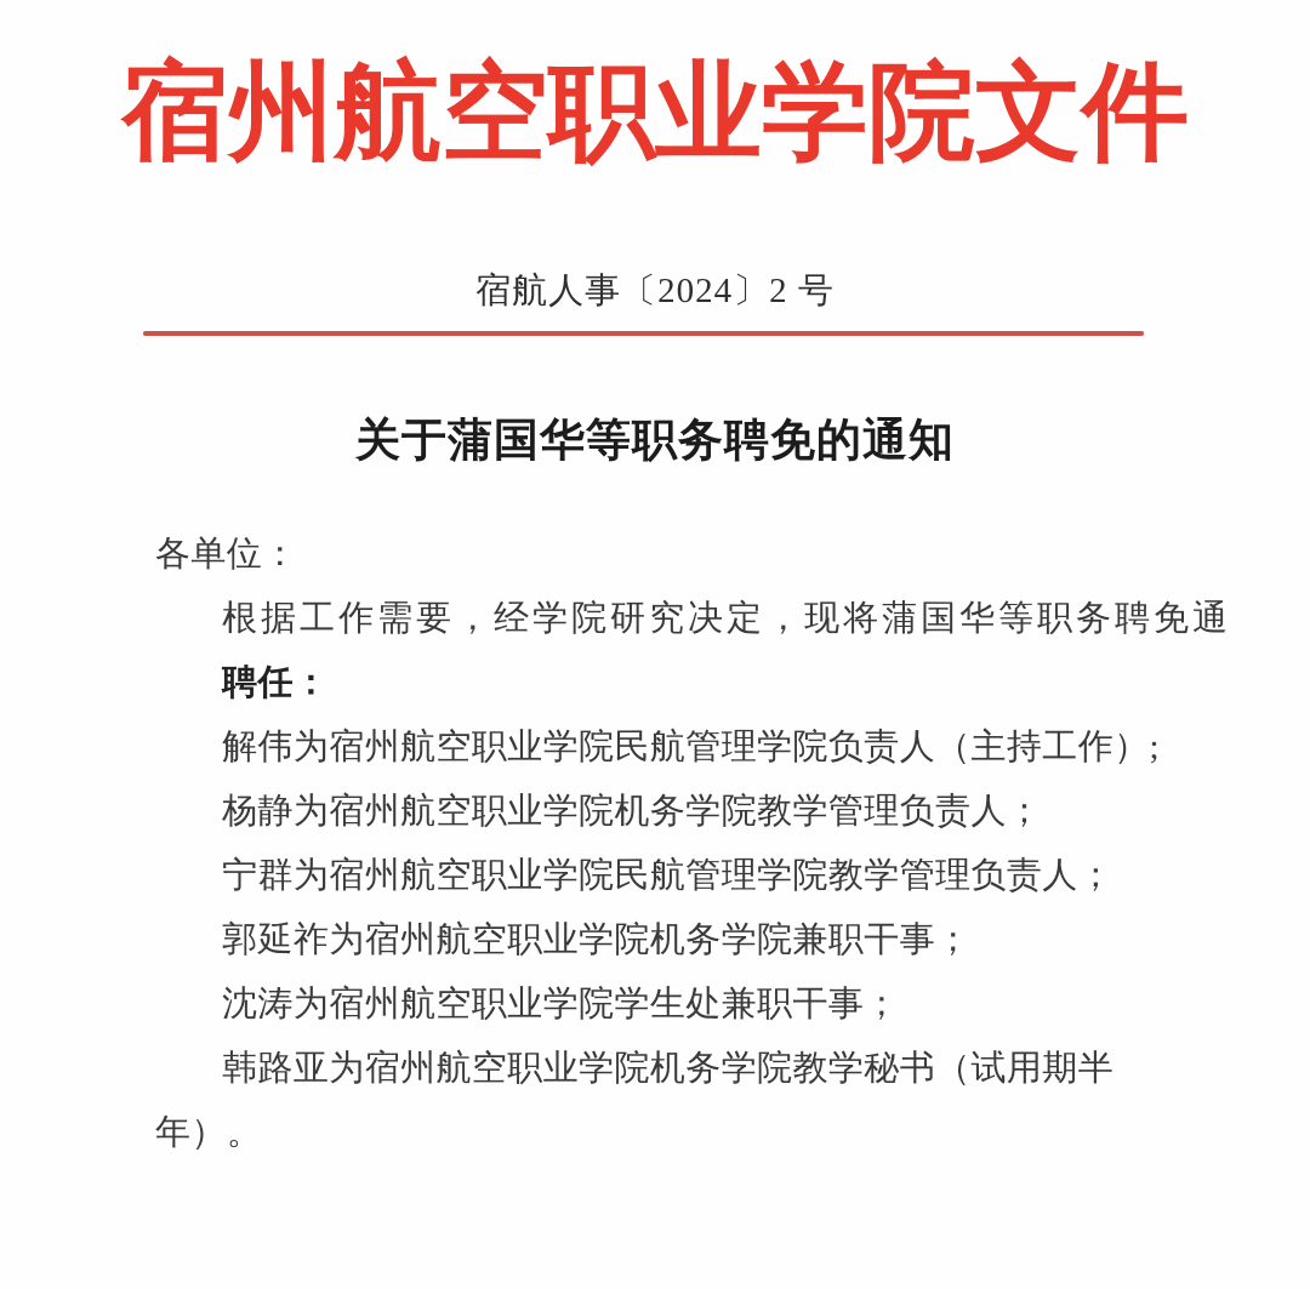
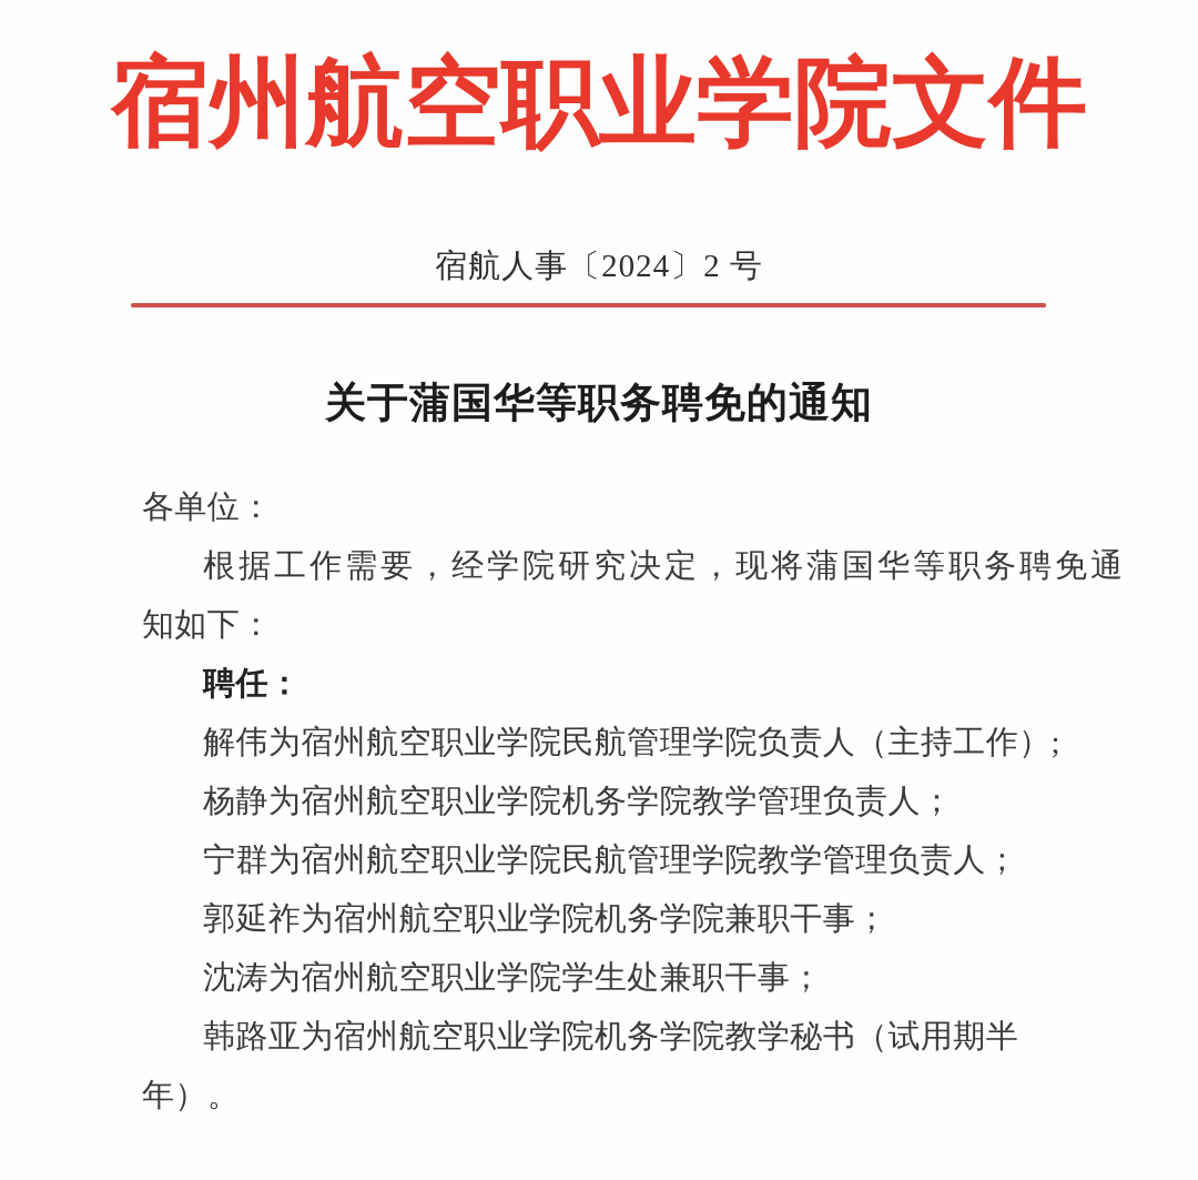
  宿州航空职业学院文件
  宿航人事〔2024〕2 号
  关于蒲国华等职务聘免的通知
  各单位：
  根据工作需要，经学院研究决定，现将蒲国华等职务聘免通
+ 知如下：
  聘任：
  解伟为宿州航空职业学院民航管理学院负责人（主持工作）;
  杨静为宿州航空职业学院机务学院教学管理负责人；
  宁群为宿州航空职业学院民航管理学院教学管理负责人；
  郭延祚为宿州航空职业学院机务学院兼职干事；
  沈涛为宿州航空职业学院学生处兼职干事；
  韩路亚为宿州航空职业学院机务学院教学秘书（试用期半
  年）。
